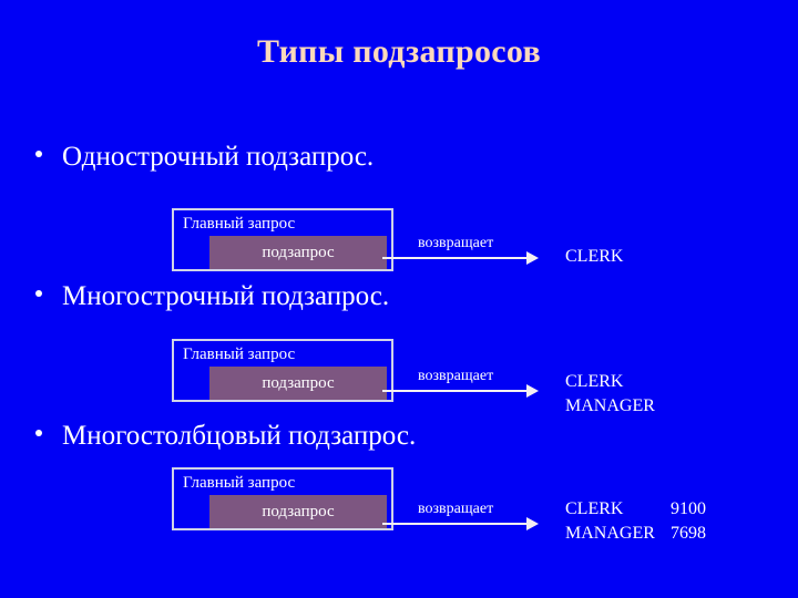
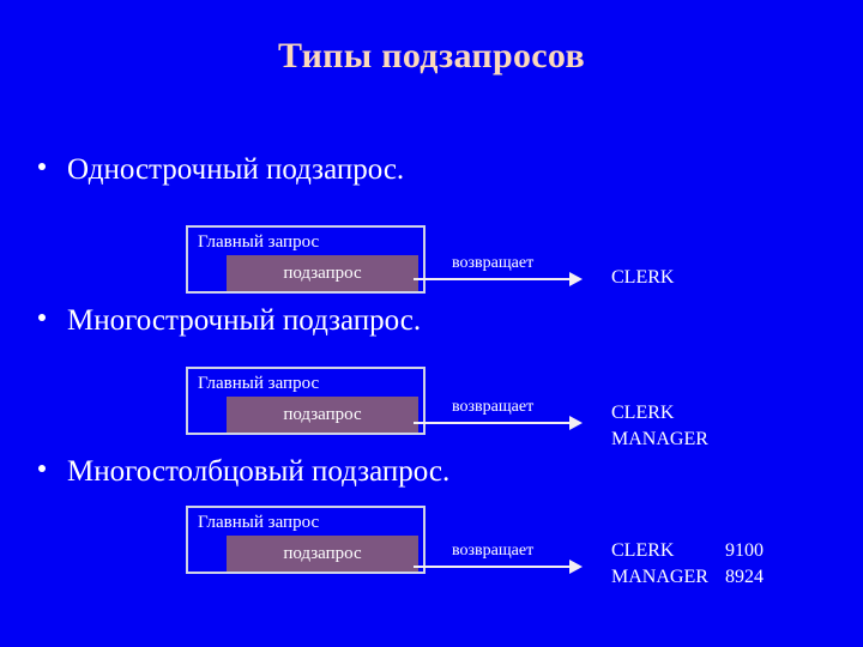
  Типы подзапросов
  Однострочный подзапрос.
  Главный запрос
  подзапрос
  возвращает
  CLERK
  Многострочный подзапрос.
  Главный запрос
  подзапрос
  возвращает
  CLERK
  MANAGER
  Многостолбцовый подзапрос.
  Главный запрос
  подзапрос
  возвращает
  CLERK
  9100
  MANAGER
- 7698
+ 8924
